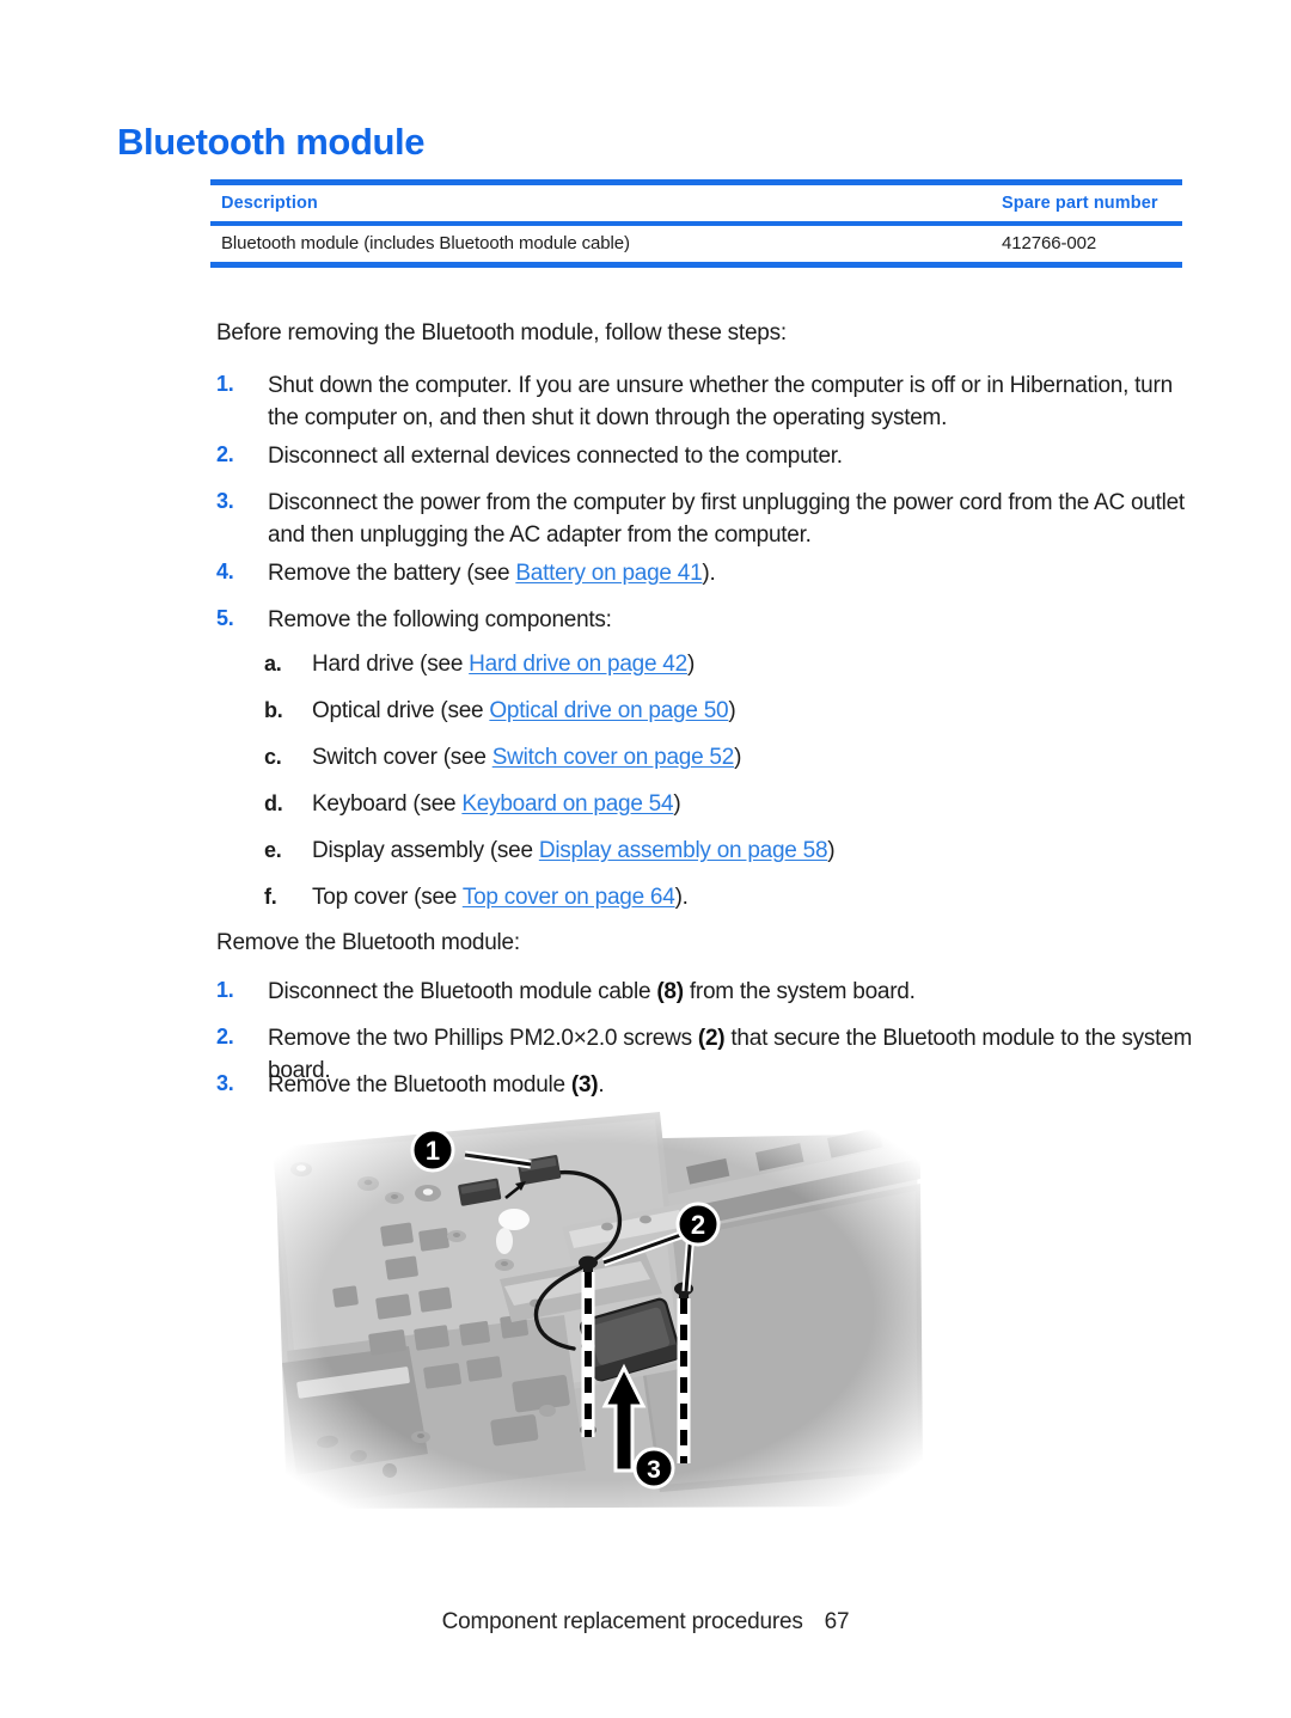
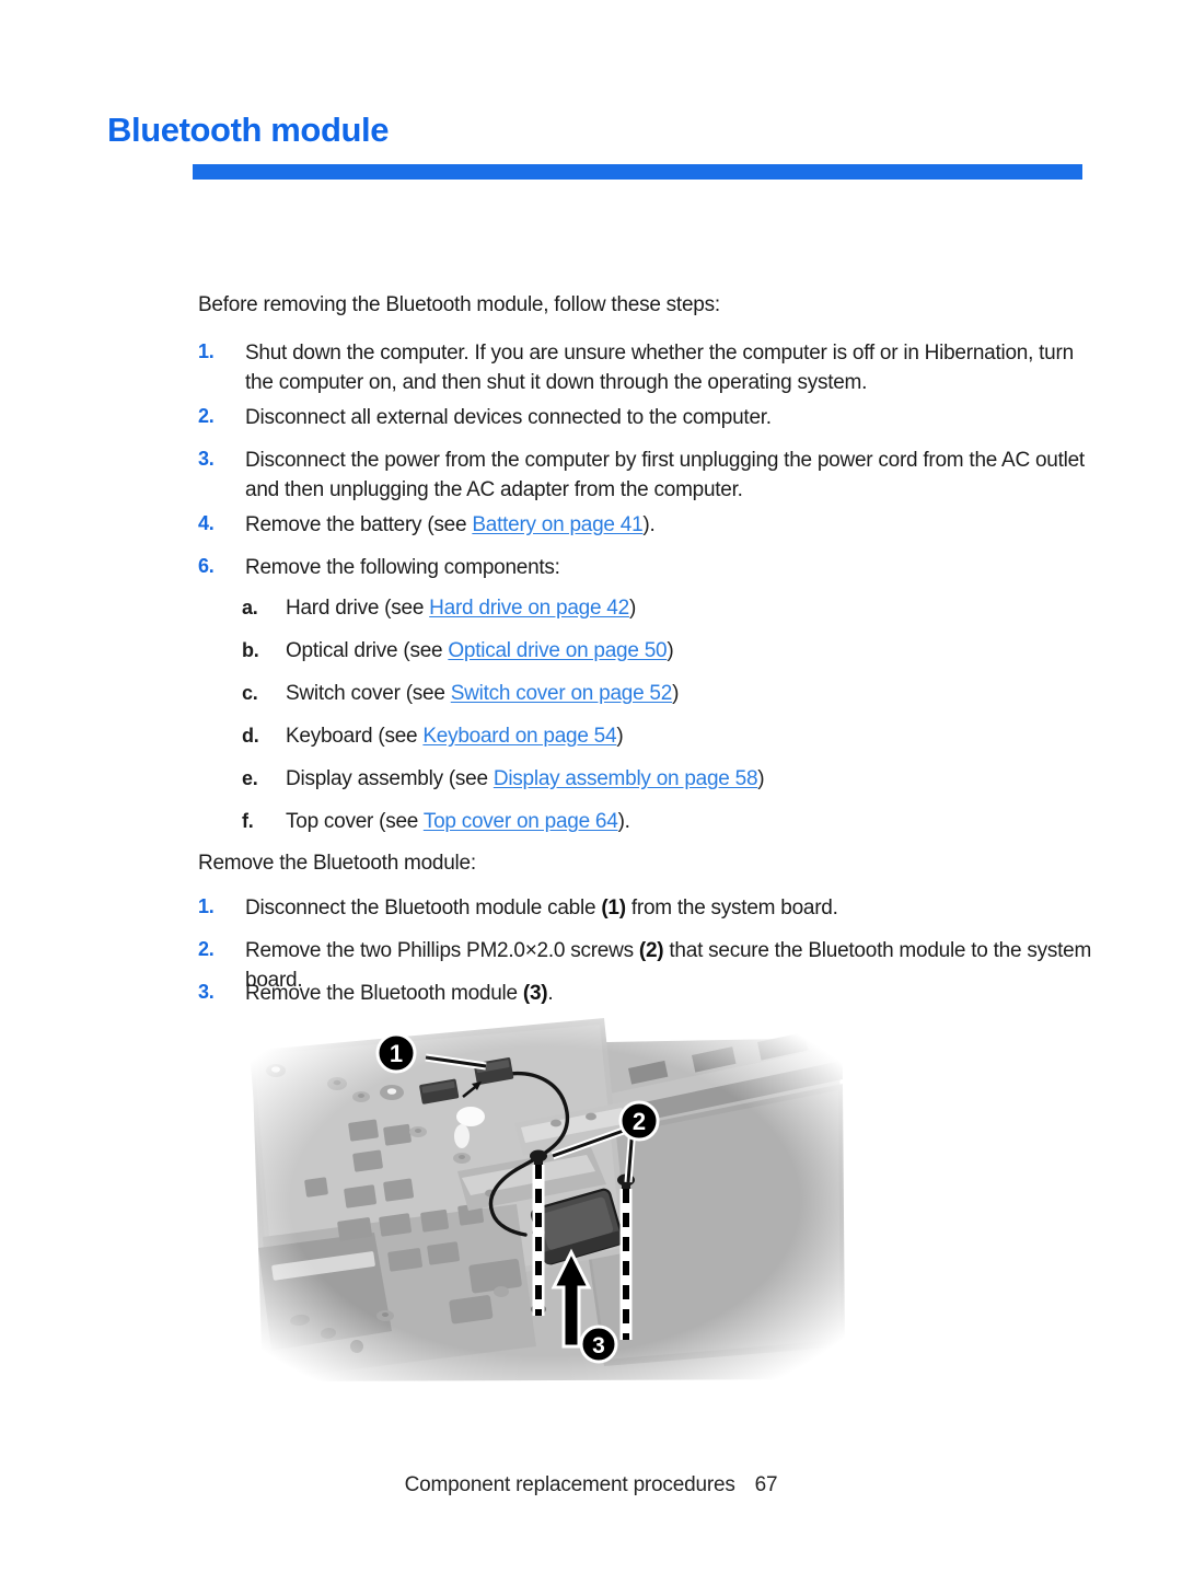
  Bluetooth module
- Description
- Spare part number
- Bluetooth module (includes Bluetooth module cable)
- 412766-002
  Before removing the Bluetooth module, follow these steps:
  1.
  Shut down the computer. If you are unsure whether the computer is off or in Hibernation, turn the computer on, and then shut it down through the operating system.
  2.
  Disconnect all external devices connected to the computer.
  3.
  Disconnect the power from the computer by first unplugging the power cord from the AC outlet and then unplugging the AC adapter from the computer.
  4.
  Remove the battery (see Battery on page 41).
- 5.
+ 6.
  Remove the following components:
  a.
  Hard drive (see Hard drive on page 42)
  b.
  Optical drive (see Optical drive on page 50)
  c.
  Switch cover (see Switch cover on page 52)
  d.
  Keyboard (see Keyboard on page 54)
  e.
  Display assembly (see Display assembly on page 58)
  f.
  Top cover (see Top cover on page 64).
  Remove the Bluetooth module:
  1.
- Disconnect the Bluetooth module cable (8) from the system board.
+ Disconnect the Bluetooth module cable (1) from the system board.
  2.
  Remove the two Phillips PM2.0×2.0 screws (2) that secure the Bluetooth module to the system board.
  3.
  Remove the Bluetooth module (3).
  1
  2
  3
  Component replacement procedures 67
